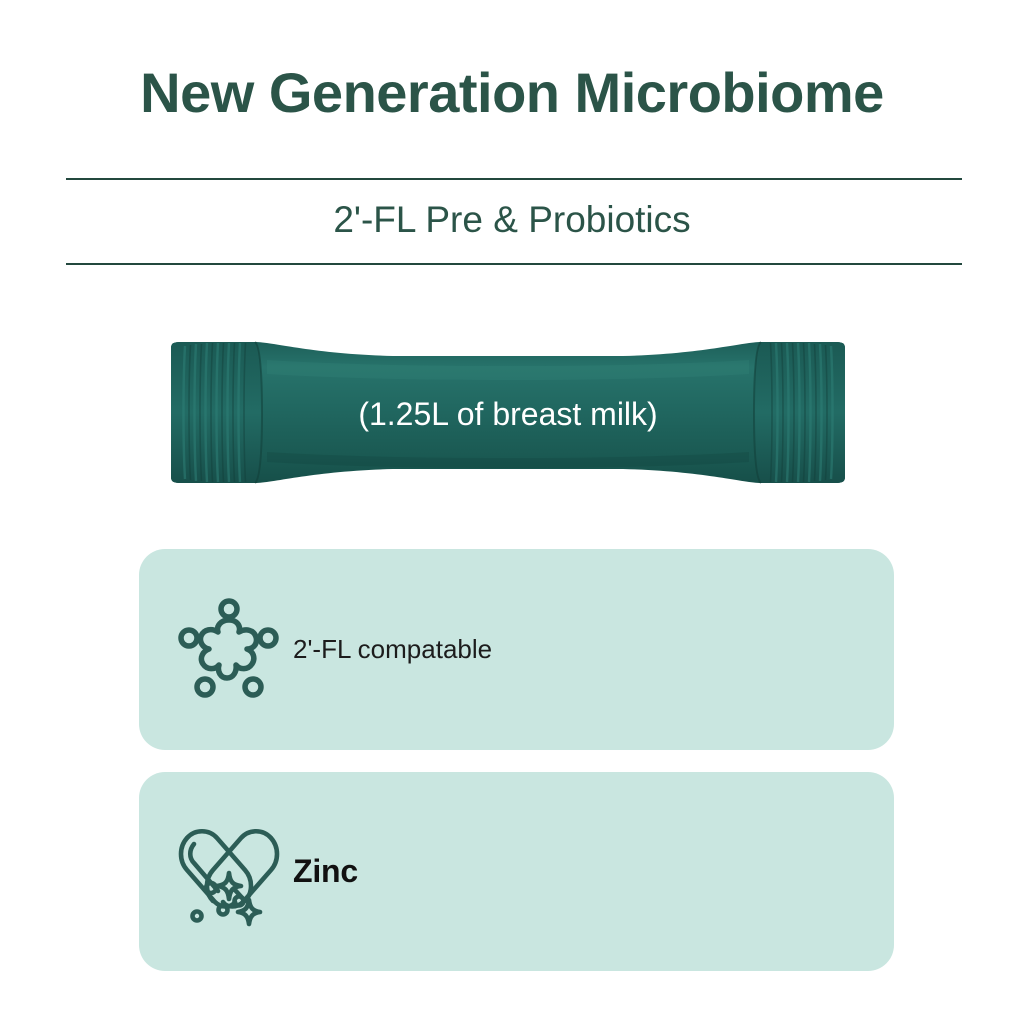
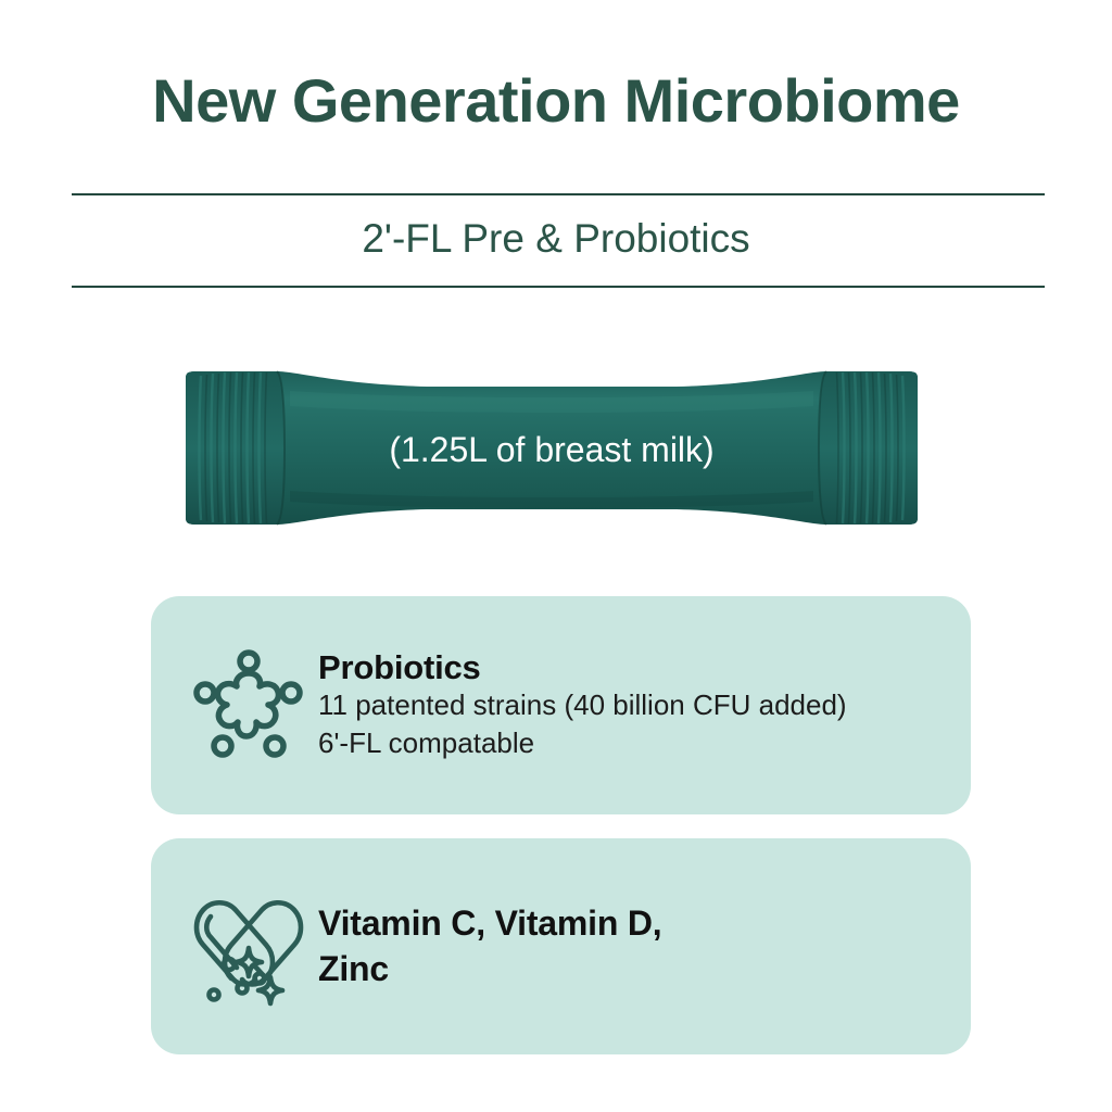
  New Generation Microbiome
  2'-FL Pre & Probiotics
  (1.25L of breast milk)
+ Probiotics
+ 11 patented strains (40 billion CFU added)
- 2'-FL compatable
+ 6'-FL compatable
+ Vitamin C, Vitamin D,
  Zinc
